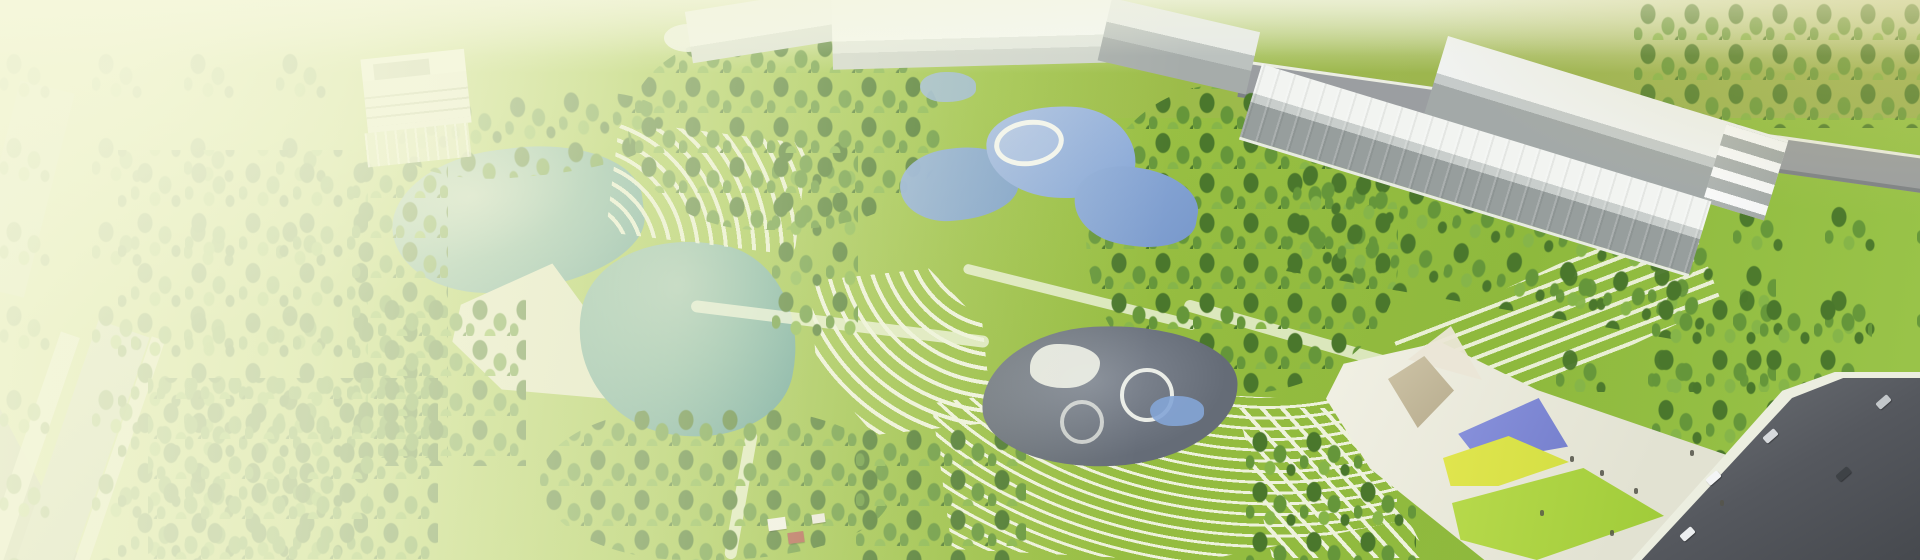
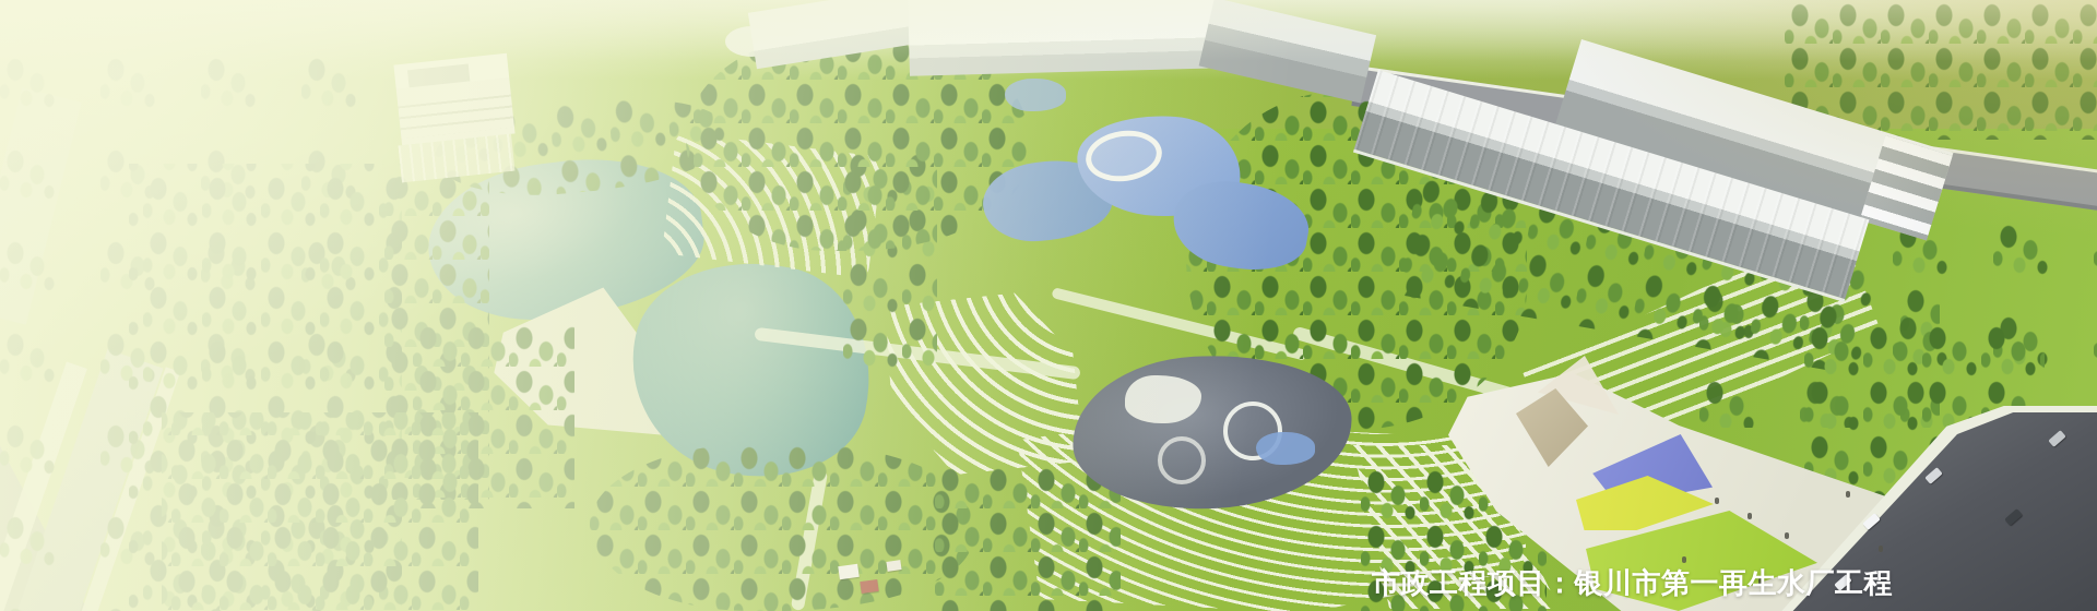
+ 市政工程项目：银川市第一再生水厂工程
